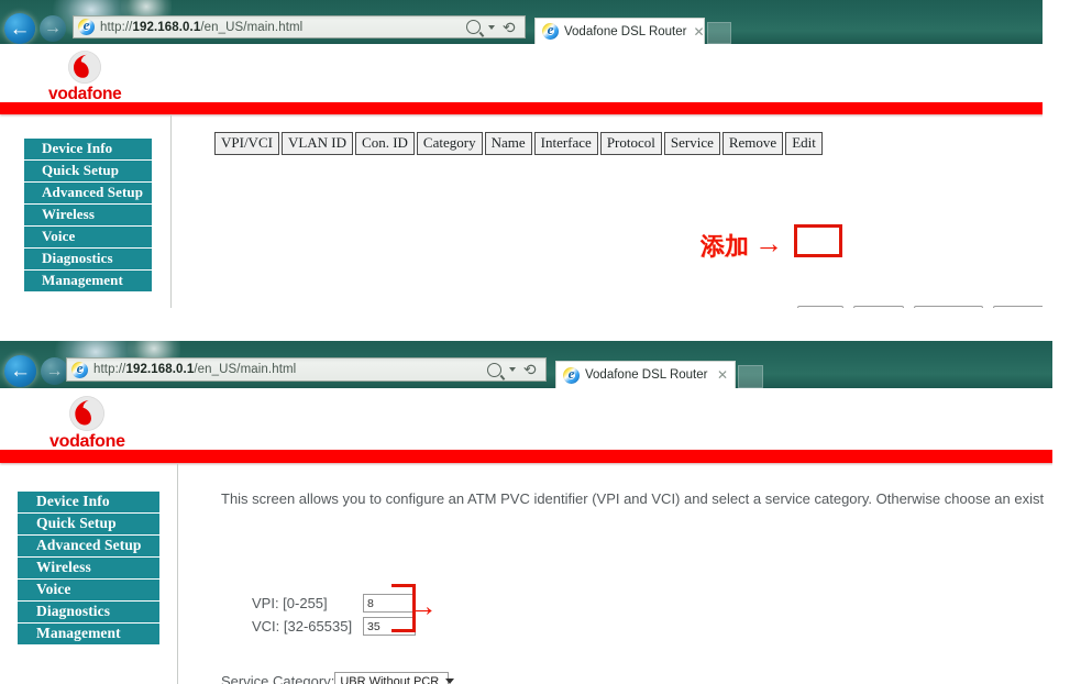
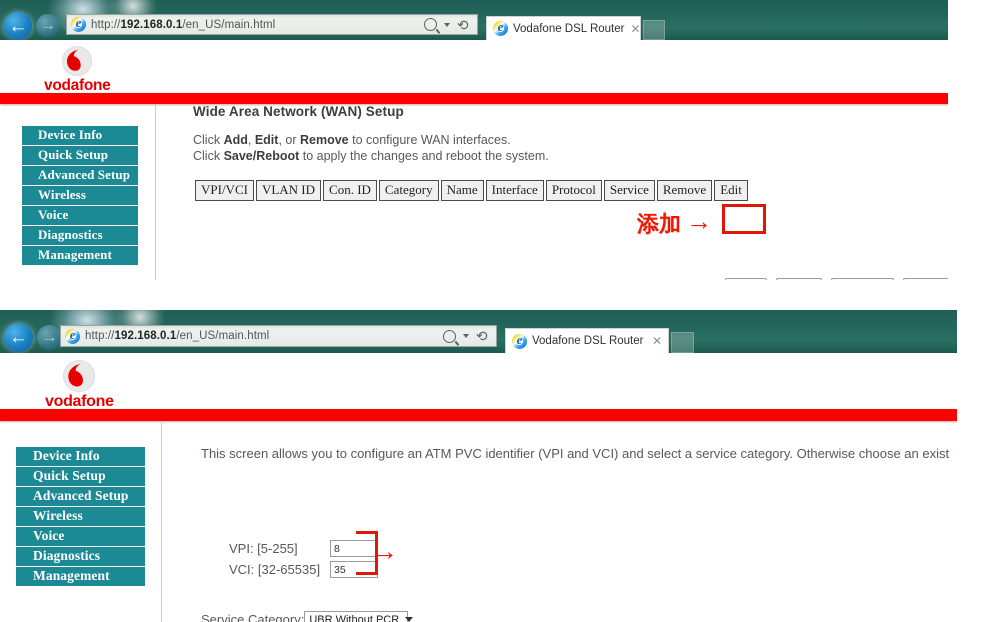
  ←
  →
  http://192.168.0.1/en_US/main.html
  Vodafone DSL Router
  ✕
  vodafone
  Device Info
  Quick Setup
  Advanced Setup
  Wireless
  Voice
  Diagnostics
  Management
+ Wide Area Network (WAN) Setup
+ Click Add, Edit, or Remove to configure WAN interfaces.
+ Click Save/Reboot to apply the changes and reboot the system.
  VPI/VCI	VLAN ID	Con. ID	Category	Name	Interface	Protocol	Service	Remove	Edit
  添加
  →
  ←
  →
  http://192.168.0.1/en_US/main.html
  Vodafone DSL Router
  ✕
  vodafone
  Device Info
  Quick Setup
  Advanced Setup
  Wireless
  Voice
  Diagnostics
  Management
  This screen allows you to configure an ATM PVC identifier (VPI and VCI) and select a service category. Otherwise choose an exist
- VPI: [0-255]
+ VPI: [5-255]
  8
  VCI: [32-65535]
  35
  Service Category:
  UBR Without PCR
  →
